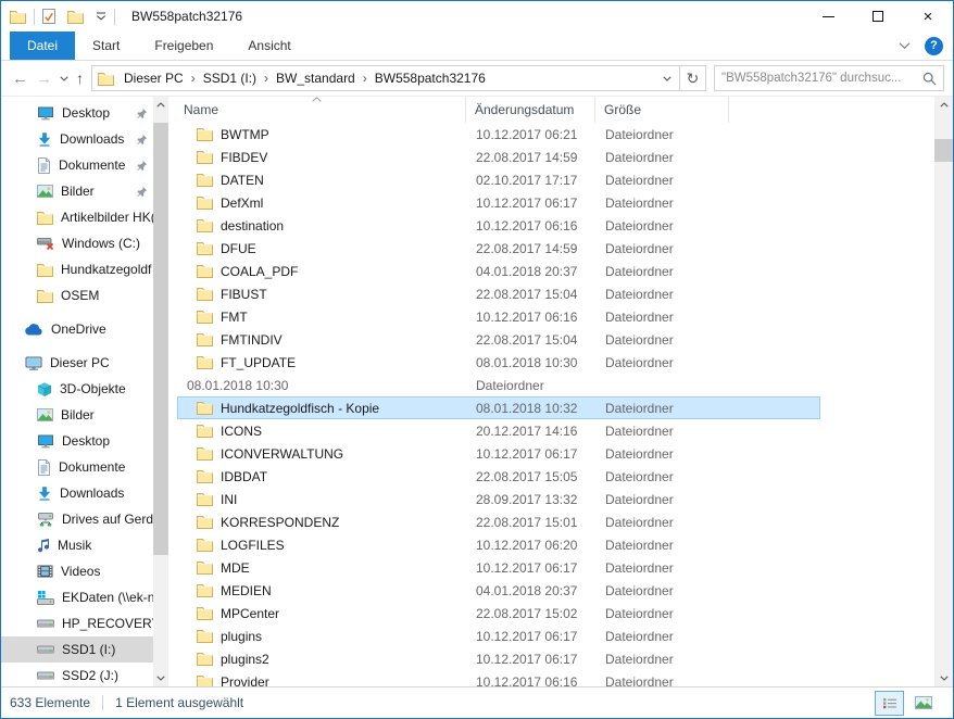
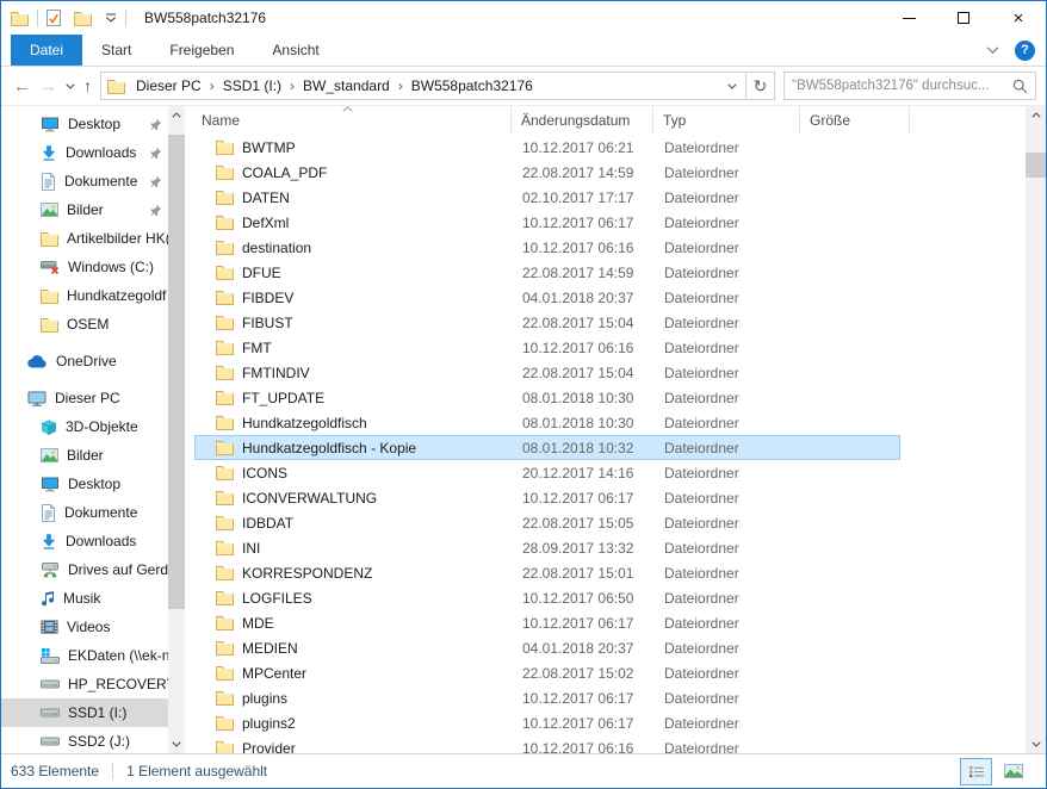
  BW558patch32176
  ×
  Datei
  Start
  Freigeben
  Ansicht
  ?
  ←
  →
  ↑
  Dieser PC
  ›
  SSD1 (I:)
  ›
  BW_standard
  ›
  BW558patch32176
  ↻
  "BW558patch32176" durchsuc...
  Desktop
  Downloads
  Dokumente
  Bilder
  Artikelbilder HK
  Windows (C:)
  Hundkatzegoldf
  OSEM
  OneDrive
  Dieser PC
  3D-Objekte
  Bilder
  Desktop
  Dokumente
  Downloads
  Drives auf Gerd
  Musik
  Videos
  EKDaten (\\ek-n
  HP_RECOVER
  SSD1 (I:)
  SSD2 (J:)
  Name
  Änderungsdatum
+ Typ
  Größe
  BWTMP
  10.12.2017 06:21
  Dateiordner
- FIBDEV
+ COALA_PDF
  22.08.2017 14:59
  Dateiordner
  DATEN
  02.10.2017 17:17
  Dateiordner
  DefXml
  10.12.2017 06:17
  Dateiordner
  destination
  10.12.2017 06:16
  Dateiordner
  DFUE
  22.08.2017 14:59
  Dateiordner
- COALA_PDF
+ FIBDEV
  04.01.2018 20:37
  Dateiordner
  FIBUST
  22.08.2017 15:04
  Dateiordner
  FMT
  10.12.2017 06:16
  Dateiordner
  FMTINDIV
  22.08.2017 15:04
  Dateiordner
  FT_UPDATE
  08.01.2018 10:30
  Dateiordner
+ Hundkatzegoldfisch
  08.01.2018 10:30
  Dateiordner
  Hundkatzegoldfisch - Kopie
  08.01.2018 10:32
  Dateiordner
  ICONS
  20.12.2017 14:16
  Dateiordner
  ICONVERWALTUNG
  10.12.2017 06:17
  Dateiordner
  IDBDAT
  22.08.2017 15:05
  Dateiordner
  INI
  28.09.2017 13:32
  Dateiordner
  KORRESPONDENZ
  22.08.2017 15:01
  Dateiordner
  LOGFILES
- 10.12.2017 06:20
+ 10.12.2017 06:50
  Dateiordner
  MDE
  10.12.2017 06:17
  Dateiordner
  MEDIEN
  04.01.2018 20:37
  Dateiordner
  MPCenter
  22.08.2017 15:02
  Dateiordner
  plugins
  10.12.2017 06:17
  Dateiordner
  plugins2
  10.12.2017 06:17
  Dateiordner
  Provider
  10.12.2017 06:16
  Dateiordner
  633 Elemente
  1 Element ausgewählt
